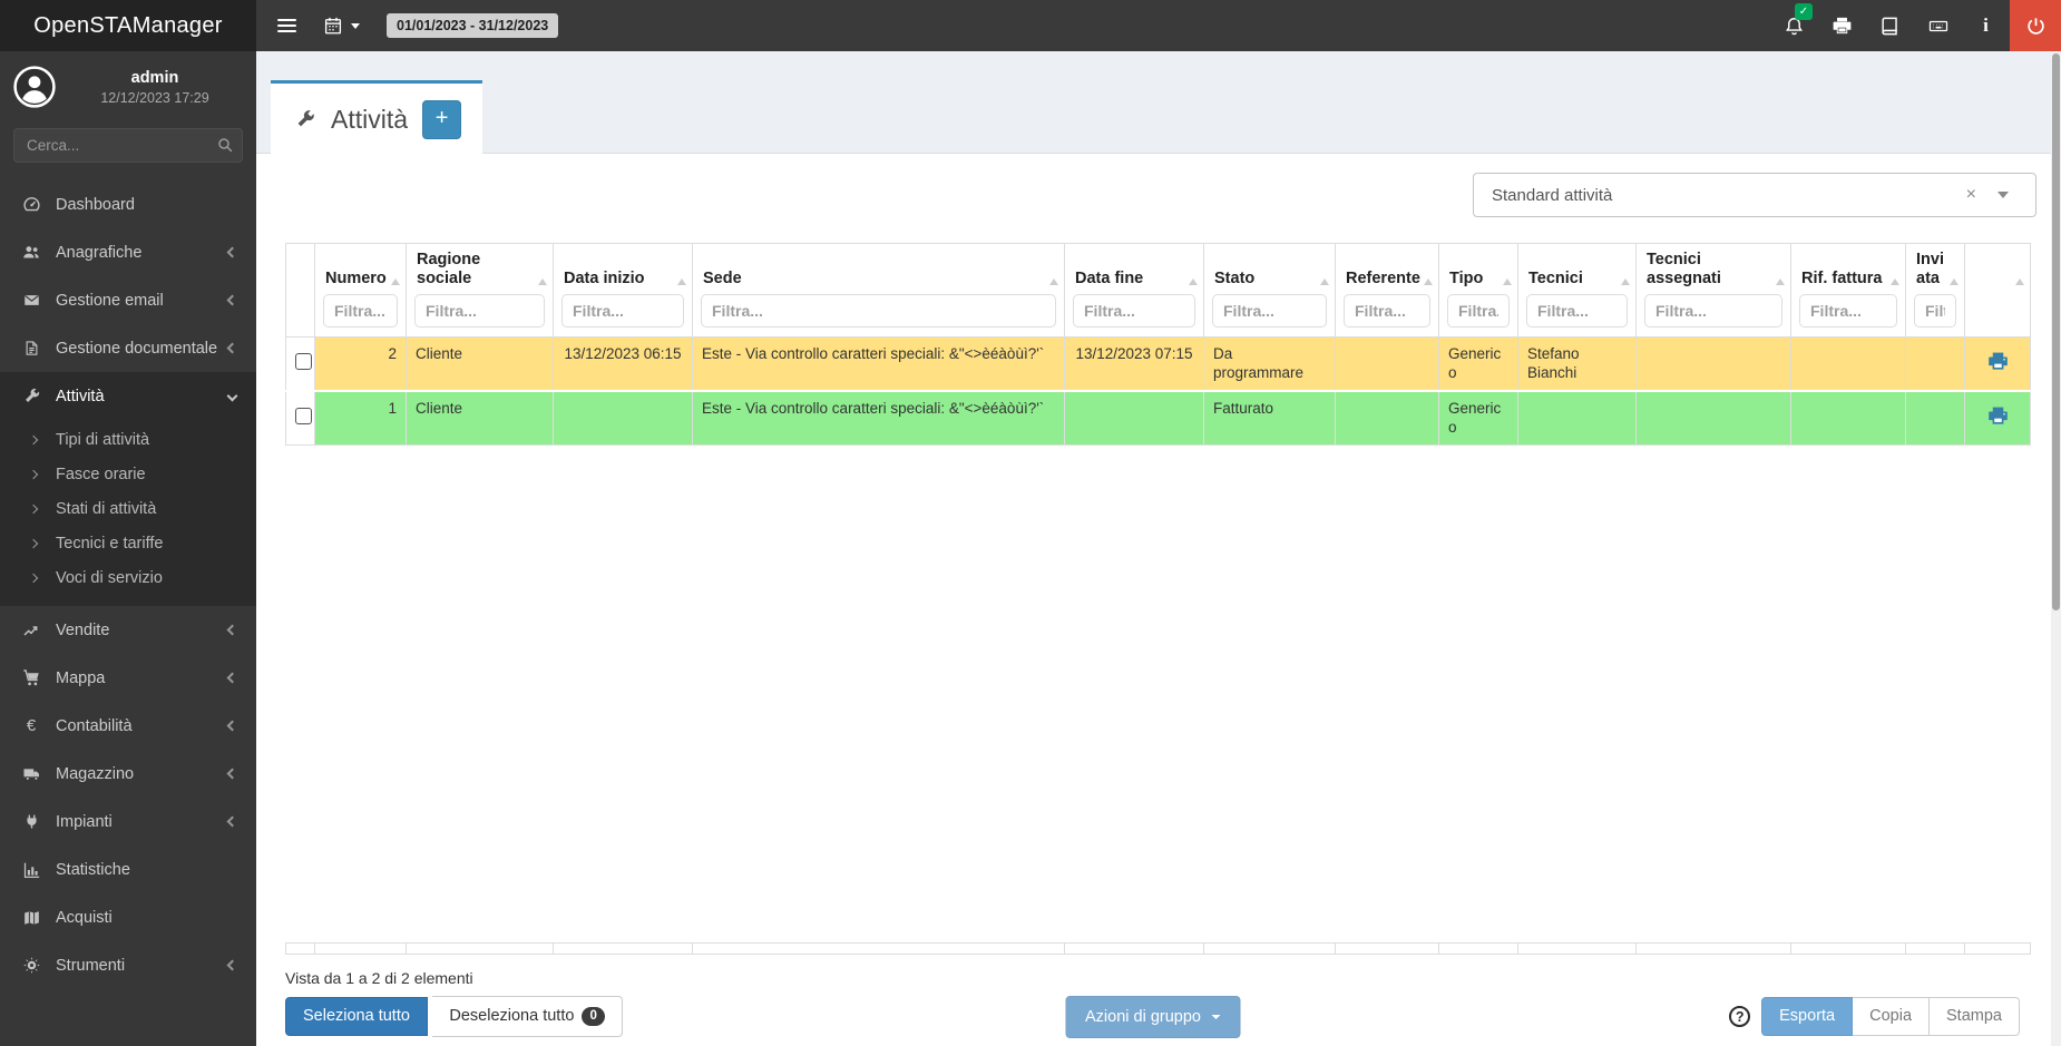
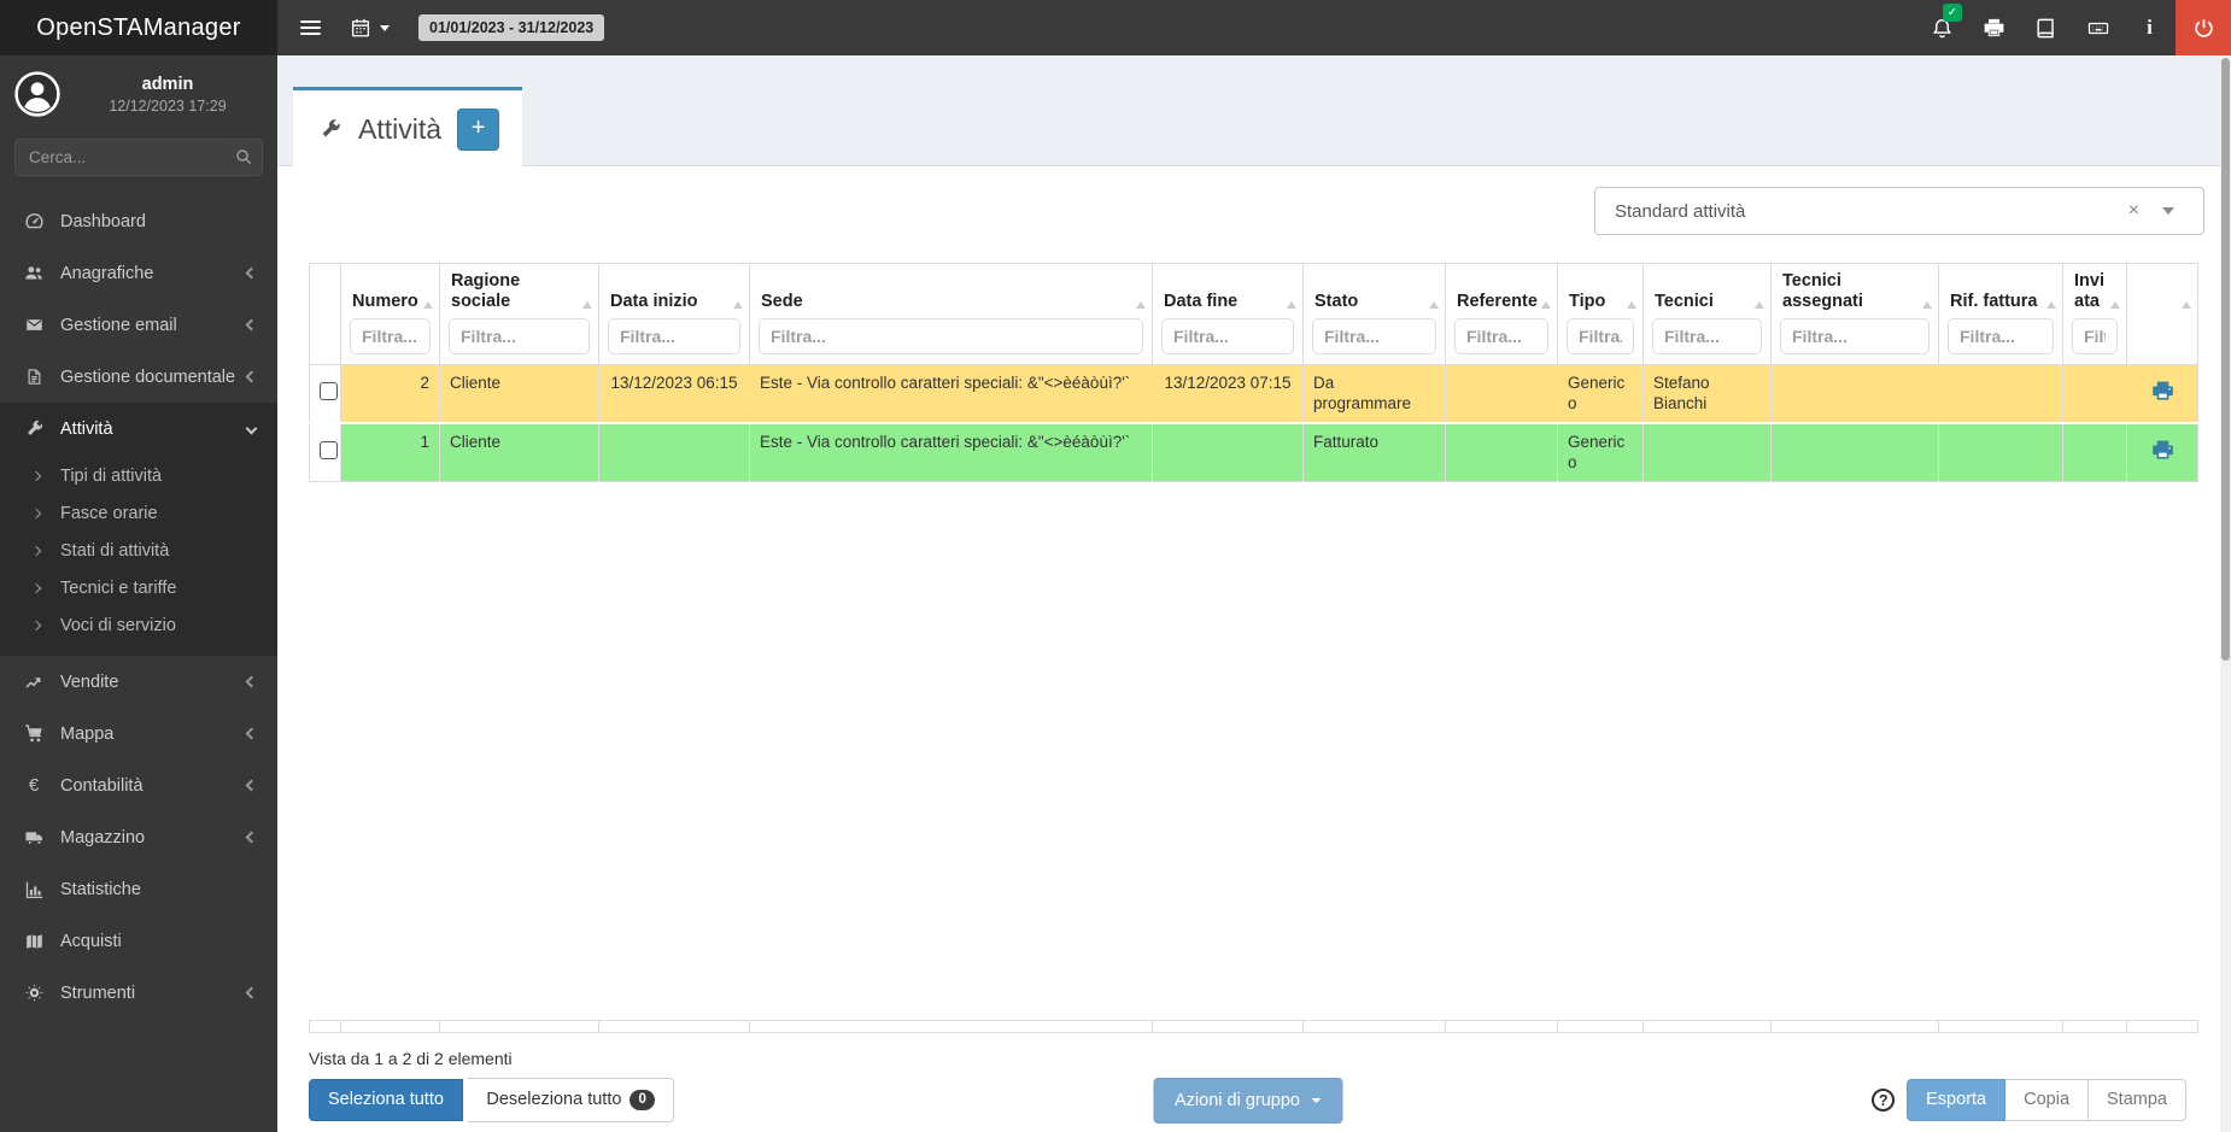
  OpenSTAManager
  01/01/2023 - 31/12/2023
  ✓
  i
  admin
  12/12/2023 17:29
  Cerca...
  Dashboard
  Anagrafiche
  Gestione email
  Gestione documentale
  Attività
  Tipi di attività
  Fasce orarie
  Stati di attività
  Tecnici e tariffe
  Voci di servizio
  Vendite
  Mappa
  €
  Contabilità
  Magazzino
- Impianti
  Statistiche
  Acquisti
  Strumenti
  Attività
  +
  Standard attività
  ×
  	Numero Filtra...	Ragione sociale Filtra...	Data inizio Filtra...	Sede Filtra...	Data fine Filtra...	Stato Filtra...	Referente Filtra...	Tipo Filtra	Tecnici Filtra...	Tecnici assegnati Filtra...	Rif. fattura Filtra...	Inviata Fil
  	2	Cliente	13/12/2023 06:15	Este - Via controllo caratteri speciali: &"<>èéàòùì?'`	13/12/2023 07:15	Da programmare		Generico	Stefano Bianchi
  	1	Cliente		Este - Via controllo caratteri speciali: &"<>èéàòùì?'`		Fatturato		Generico
  Vista da 1 a 2 di 2 elementi
  Seleziona tutto
  Deseleziona tutto
  0
  Azioni di gruppo
  ?
  Esporta
  Copia
  Stampa
